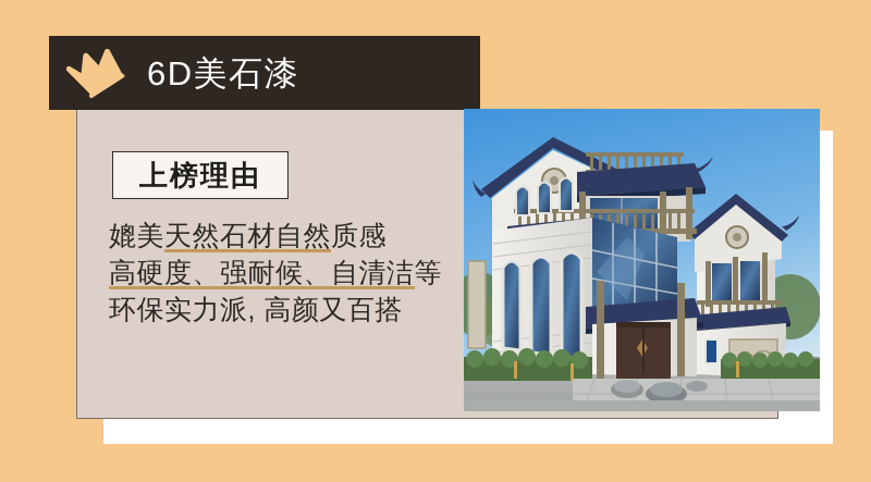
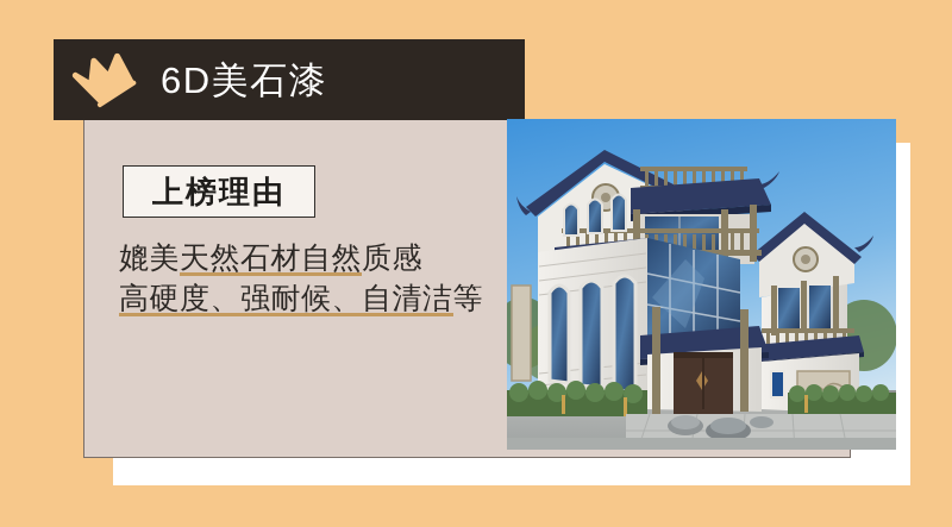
  6D美石漆
  上榜理由
  媲美天然石材自然质感
  高硬度、强耐候、自清洁等
- 环保实力派, 高颜又百搭
